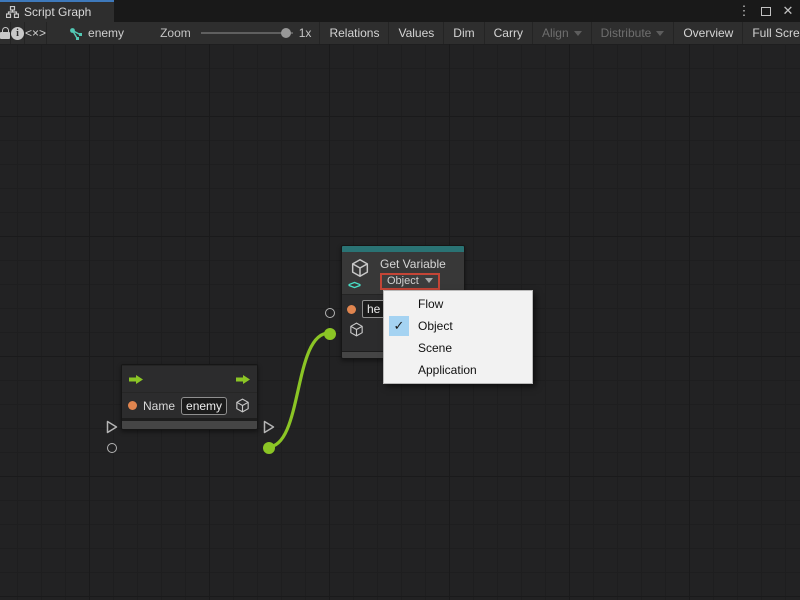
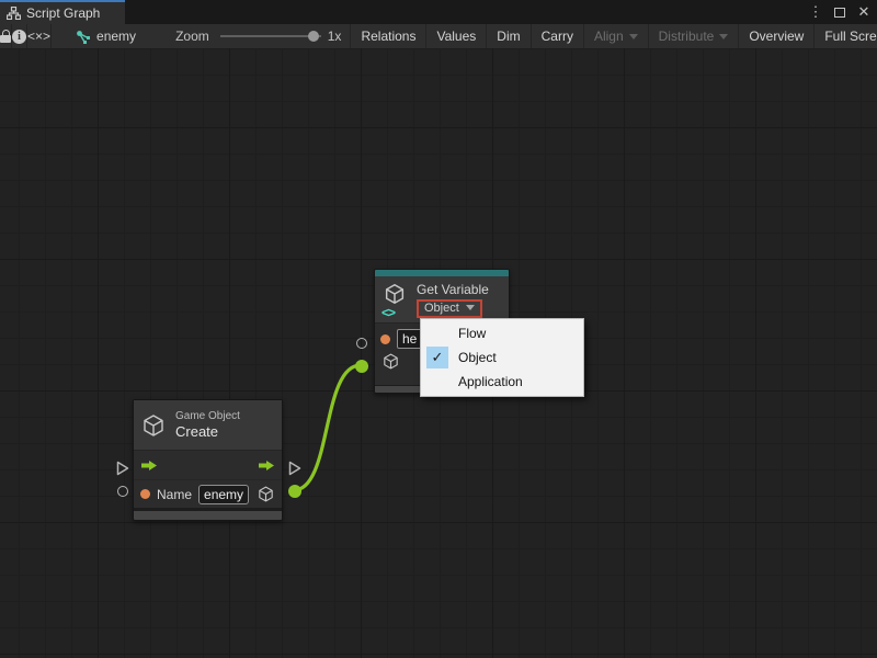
  Script Graph
  ⋮
  ✕
  i
  <×>
  enemy
  Zoom
  1x
  Relations
  Values
  Dim
  Carry
  Align
  Distribute
  Overview
  Full Scre
+ Game Object
+ Create
  Name
  enemy
  <>
  Get Variable
  Object
  he
  Flow
  ✓
  Object
- Scene
  Application
